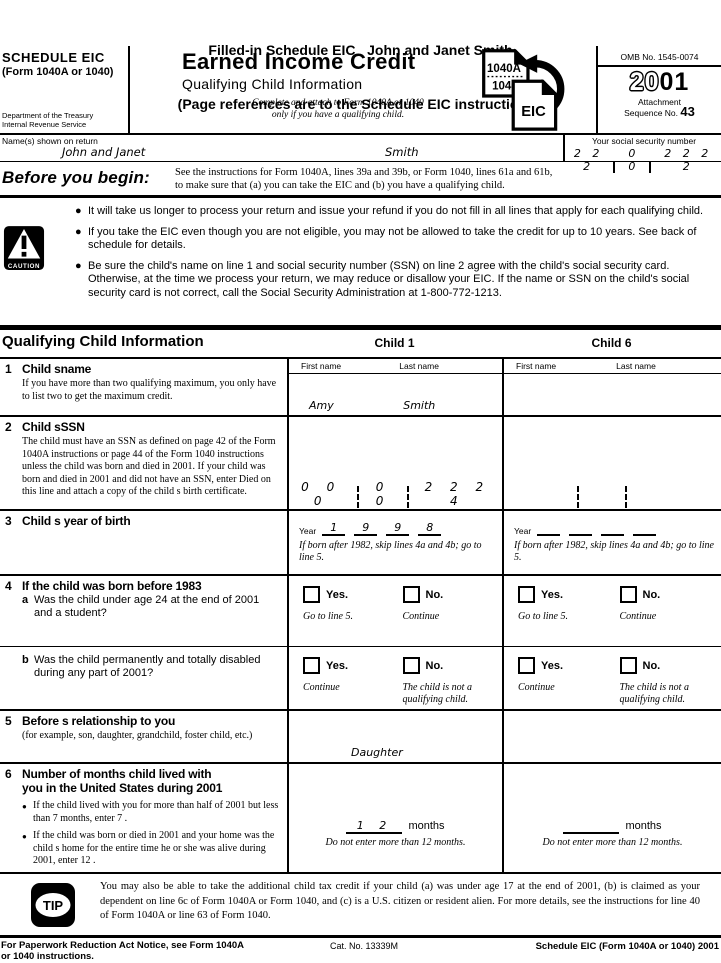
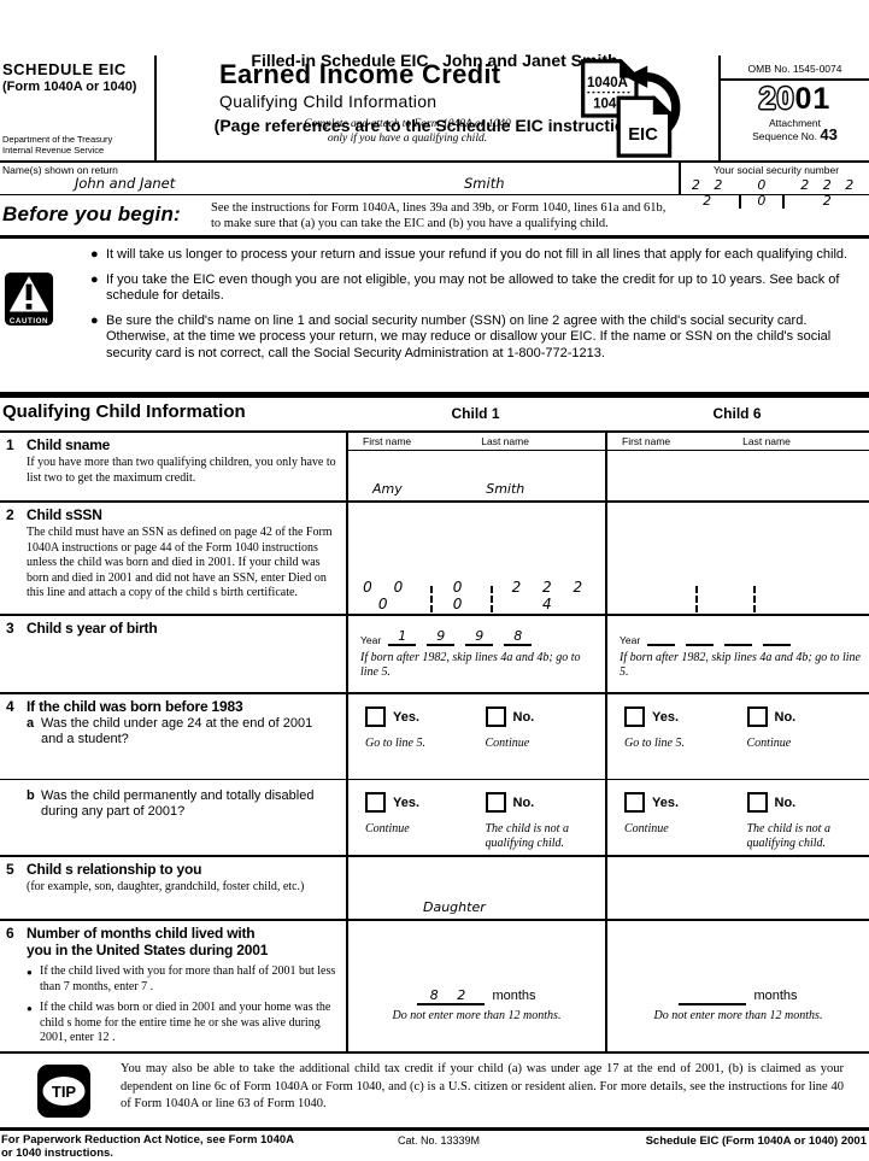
  Filled-in Schedule EIC John and Janet S
  (Page references are to the Schedule EIC instructi
  SCHEDULE EIC
  (Form 1040A or 1040)
  Department of the Treasury
  Internal Revenue Service
  Earned Income Credit
  Qualifying Child Information
  Complete and attach to Form 1040A or 1040
  only if you have a qualifying child.
  1040A
  104
  EIC
  OMB No. 1545-0074
  2001
  Attachment
  Sequence No. 43
  Name(s) shown on return
  John and Janet
  Smith
  Your social security number
  2 2 2
  0 0
  2 2 2 2
  Before you begin:
  See the instructions for Form 1040A, lines 39a and 39b, or Form 1040, lines 61a and 61b,
  to make sure that (a) you can take the EIC and (b) you have a qualifying child.
  ●
  It will take us longer to process your return and issue your refund if you do not fill in all lines that apply for each qualifying child.
  ●
  If you take the EIC even though you are not eligible, you may not be allowed to take the credit for up to 10 years. See back of schedule for details.
  ●
  Be sure the child's name on line 1 and social security number (SSN) on line 2 agree with the child's social security card. Otherwise, at the time we process your return, we may reduce or disallow your EIC. If the name or SSN on the child's social security card is not correct, call the Social Security Administration at 1-800-772-1213.
  Qualifying Child Information
  Child 1
  Child 6
  1
  Child sname
- If you have more than two qualifying maximum, you only have to list two to get the maximum credit.
+ If you have more than two qualifying children, you only have to list two to get the maximum credit.
  First name
  Last name
  Amy
  Smith
  First name
  Last name
  2
  Child sSSN
  The child must have an SSN as defined on page 42 of the Form 1040A instructions or page 44 of the Form 1040 instructions unless the child was born and died in 2001. If your child was born and died in 2001 and did not have an SSN, enter Died on this line and attach a copy of the child s birth certificate.
  0 0 0
  0 0
  2 2 2 4
  3
  Child s year of birth
  Year
  1
  9
  9
  8
  If born after 1982, skip lines 4a and 4b; go to line 5.
  Year
  If born after 1982, skip lines 4a and 4b; go to line 5.
  4
  If the child was born before 1983
  a
  Was the child under age 24 at the end of 2001 and a student?
  Yes.
  Go to line 5.
  No.
  Continue
  Yes.
  Go to line 5.
  No.
  Continue
  b
  Was the child permanently and totally disabled during any part of 2001?
  Yes.
  Continue
  No.
  The child is not a qualifying child.
  Yes.
  Continue
  No.
  The child is not a qualifying child.
  5
- Before s relationship to you
+ Child s relationship to you
  (for example, son, daughter, grandchild, foster child, etc.)
  Daughter
  6
  Number of months child lived with
  you in the United States during 2001
  ●
  If the child lived with you for more than half of 2001 but less than 7 months, enter 7 .
  ●
  If the child was born or died in 2001 and your home was the child s home for the entire time he or she was alive during 2001, enter 12 .
- 1 2 months
+ 8 2 months
  Do not enter more than 12 months.
  months
  Do not enter more than 12 months.
  TIP
  You may also be able to take the additional child tax credit if your child (a) was under age 17 at the end of 2001, (b) is claimed as your dependent on line 6c of Form 1040A or Form 1040, and (c) is a U.S. citizen or resident alien. For more details, see the instructions for line 40 of Form 1040A or line 63 of Form 1040.
  For Paperwork Reduction Act Notice, see Form 1040A
  or 1040 instructions.
  Cat. No. 13339M
  Schedule EIC (Form 1040A or 1040) 2001
